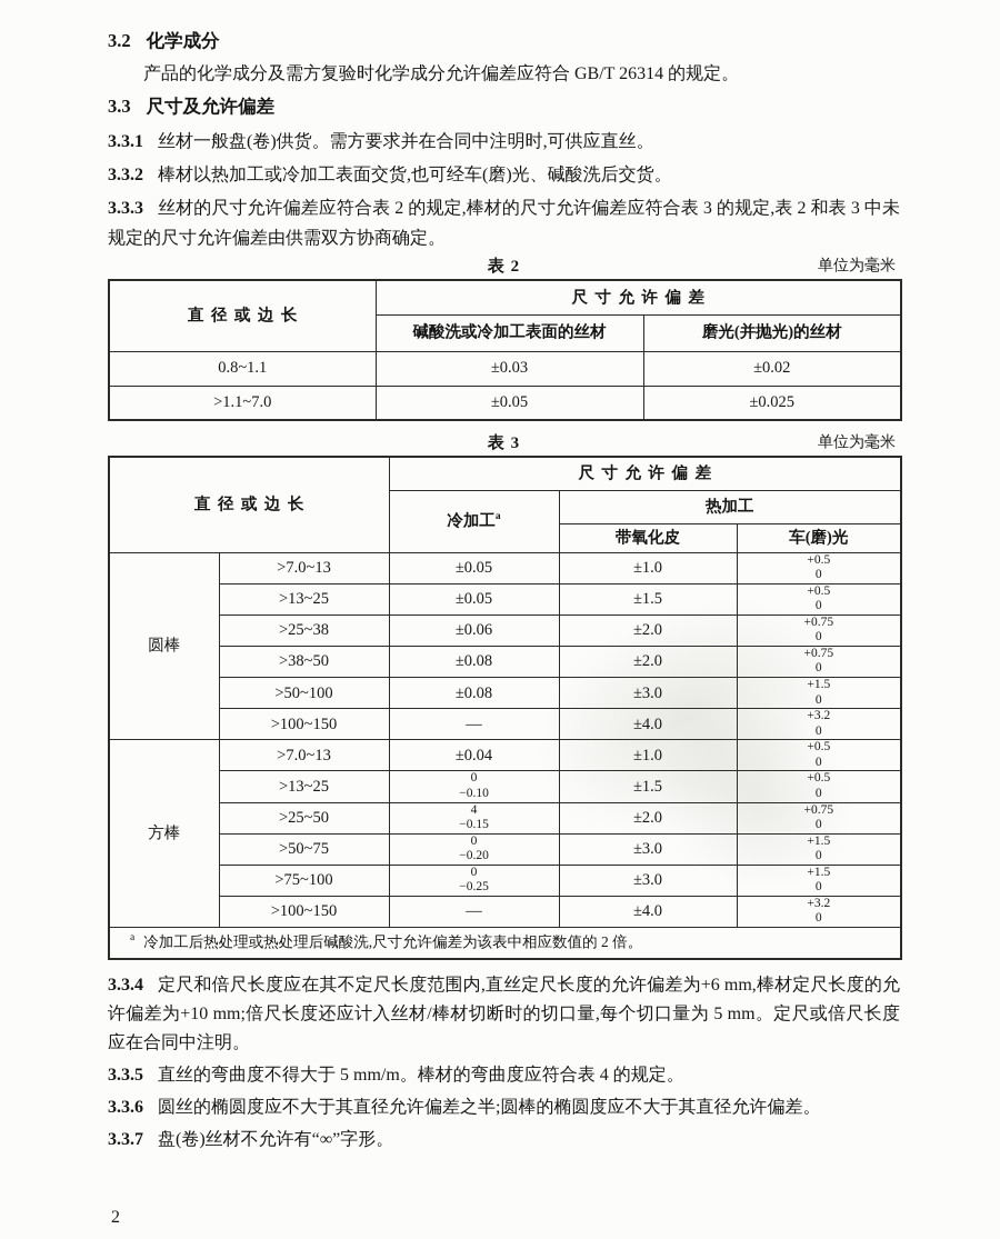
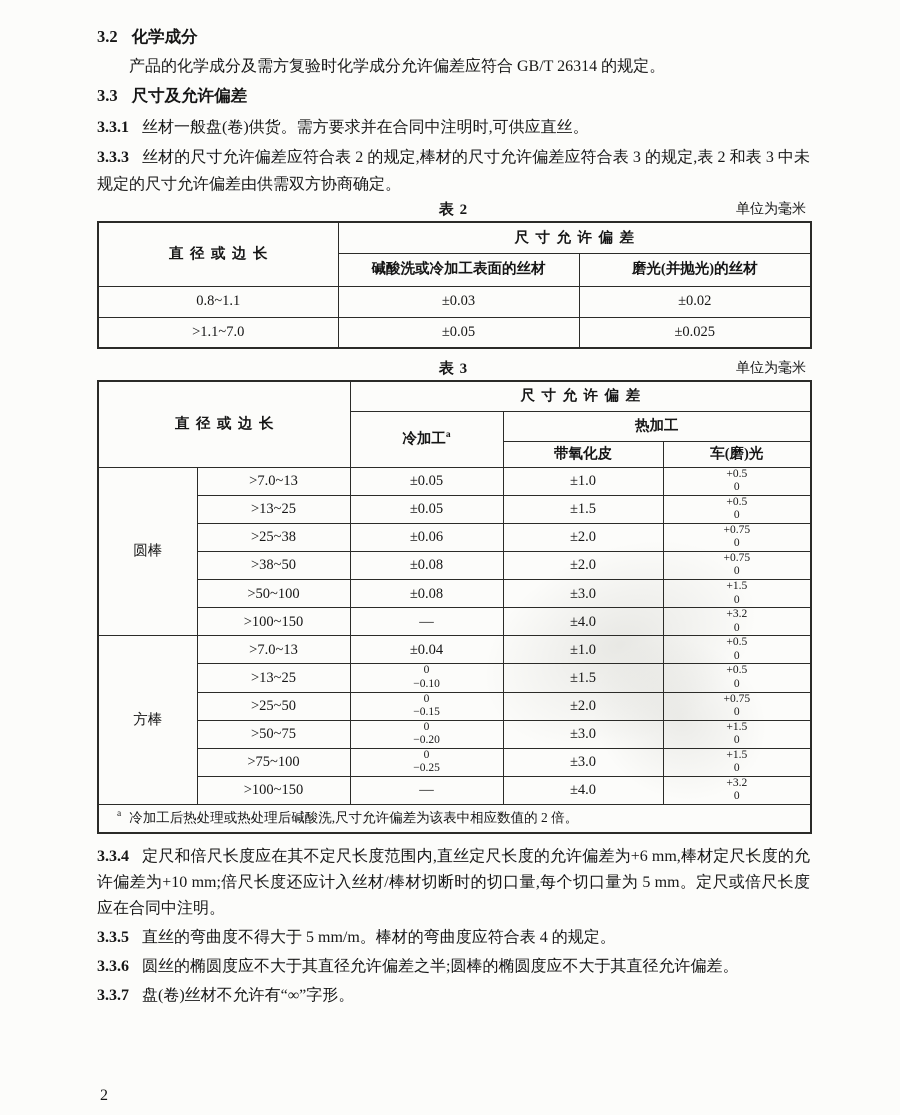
  3.2 化学成分
  产品的化学成分及需方复验时化学成分允许偏差应符合 GB/T 26314 的规定。
  3.3 尺寸及允许偏差
  3.3.1 丝材一般盘(卷)供货。需方要求并在合同中注明时,可供应直丝。
- 3.3.2 棒材以热加工或冷加工表面交货,也可经车(磨)光、碱酸洗后交货。
  3.3.3 丝材的尺寸允许偏差应符合表 2 的规定,棒材的尺寸允许偏差应符合表 3 的规定,表 2 和表 3 中未规定的尺寸允许偏差由供需双方协商确定。
  表 2
  单位为毫米
  直径或边长	尺寸允许偏差
  碱酸洗或冷加工表面的丝材	磨光(并抛光)的丝材
  0.8~1.1	±0.03	±0.02
  >1.1~7.0	±0.05	±0.025
  表 3
  单位为毫米
  直径或边长	尺寸允许偏差
  冷加工a	热加工
  带氧化皮	车(磨)光
  圆棒	>7.0~13	±0.05	±1.0	+0.5 0
  >13~25	±0.05	±1.5	+0.5 0
  >25~38	±0.06	±2.0	+0.75 0
  >38~50	±0.08	±2.0	+0.75 0
  >50~100	±0.08	±3.0	+1.5 0
  >100~150	—	±4.0	+3.2 0
  方棒	>7.0~13	±0.04	±1.0	+0.5 0
  >13~25	0 −0.10	±1.5	+0.5 0
- >25~50	4 −0.15	±2.0	+0.75 0
+ >25~50	0 −0.15	±2.0	+0.75 0
  >50~75	0 −0.20	±3.0	+1.5 0
  >75~100	0 −0.25	±3.0	+1.5 0
  >100~150	—	±4.0	+3.2 0
  a 冷加工后热处理或热处理后碱酸洗,尺寸允许偏差为该表中相应数值的 2 倍。
  3.3.4 定尺和倍尺长度应在其不定尺长度范围内,直丝定尺长度的允许偏差为+6 mm,棒材定尺长度的允许偏差为+10 mm;倍尺长度还应计入丝材/棒材切断时的切口量,每个切口量为 5 mm。定尺或倍尺长度应在合同中注明。
  3.3.5 直丝的弯曲度不得大于 5 mm/m。棒材的弯曲度应符合表 4 的规定。
  3.3.6 圆丝的椭圆度应不大于其直径允许偏差之半;圆棒的椭圆度应不大于其直径允许偏差。
  3.3.7 盘(卷)丝材不允许有“∞”字形。
  2
